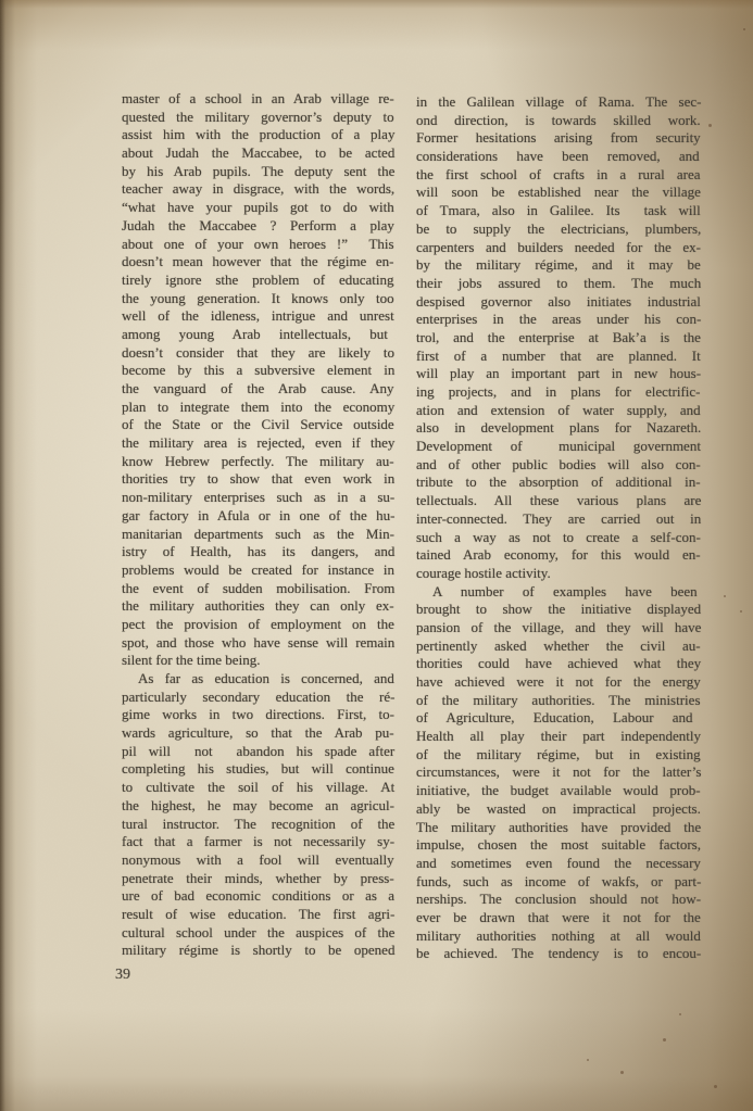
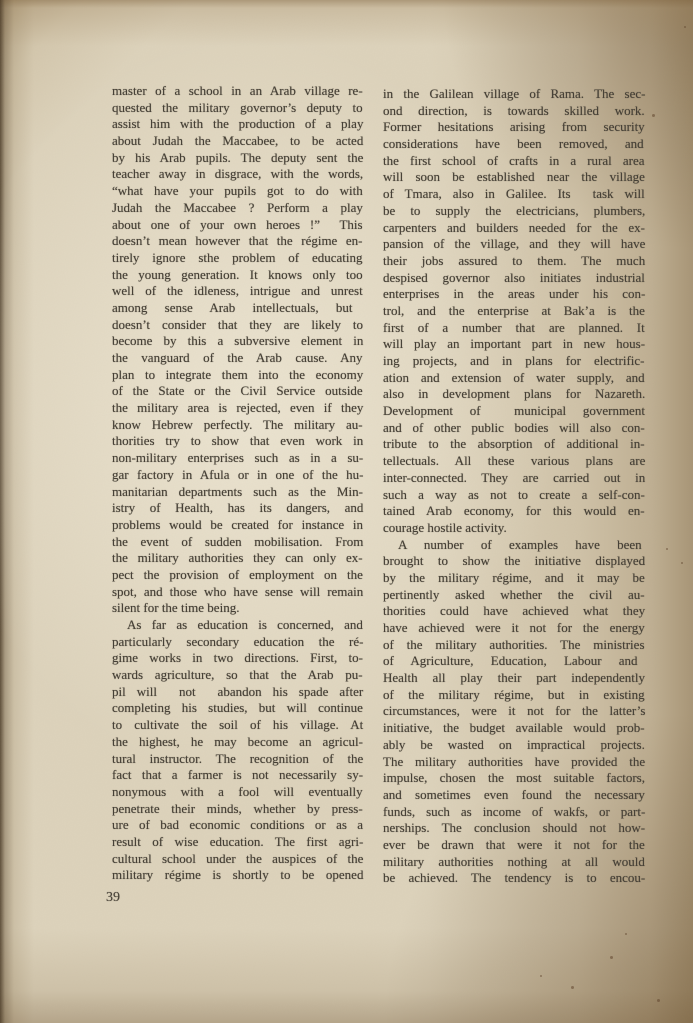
  master of a school in an Arab village re-
  quested the military governor’s deputy to
  assist him with the production of a play
  about Judah the Maccabee, to be acted
  by his Arab pupils. The deputy sent the
  teacher away in disgrace, with the words,
  “what have your pupils got to do with
  Judah the Maccabee ? Perform a play
  about one of your own heroes !” This
  doesn’t mean however that the régime en-
  tirely ignore sthe problem of educating
  the young generation. It knows only too
  well of the idleness, intrigue and unrest
- among young Arab intellectuals, but
+ among sense Arab intellectuals, but
  doesn’t consider that they are likely to
  become by this a subversive element in
  the vanguard of the Arab cause. Any
  plan to integrate them into the economy
  of the State or the Civil Service outside
  the military area is rejected, even if they
  know Hebrew perfectly. The military au-
  thorities try to show that even work in
  non-military enterprises such as in a su-
  gar factory in Afula or in one of the hu-
  manitarian departments such as the Min-
  istry of Health, has its dangers, and
  problems would be created for instance in
  the event of sudden mobilisation. From
  the military authorities they can only ex-
  pect the provision of employment on the
  spot, and those who have sense will remain
  silent for the time being.
  As far as education is concerned, and
  particularly secondary education the ré-
  gime works in two directions. First, to-
  wards agriculture, so that the Arab pu-
  pil will not abandon his spade after
  completing his studies, but will continue
  to cultivate the soil of his village. At
  the highest, he may become an agricul-
  tural instructor. The recognition of the
  fact that a farmer is not necessarily sy-
  nonymous with a fool will eventually
  penetrate their minds, whether by press-
  ure of bad economic conditions or as a
  result of wise education. The first agri-
  cultural school under the auspices of the
  military régime is shortly to be opened
  in the Galilean village of Rama. The sec-
  ond direction, is towards skilled work.
  Former hesitations arising from security
  considerations have been removed, and
  the first school of crafts in a rural area
  will soon be established near the village
  of Tmara, also in Galilee. Its task will
  be to supply the electricians, plumbers,
  carpenters and builders needed for the ex-
- by the military régime, and it may be
+ pansion of the village, and they will have
  their jobs assured to them. The much
  despised governor also initiates industrial
  enterprises in the areas under his con-
  trol, and the enterprise at Bak’a is the
  first of a number that are planned. It
  will play an important part in new hous-
  ing projects, and in plans for electrific-
  ation and extension of water supply, and
  also in development plans for Nazareth.
  Development of municipal government
  and of other public bodies will also con-
  tribute to the absorption of additional in-
  tellectuals. All these various plans are
  inter-connected. They are carried out in
  such a way as not to create a self-con-
  tained Arab economy, for this would en-
  courage hostile activity.
  A number of examples have been
  brought to show the initiative displayed
- pansion of the village, and they will have
+ by the military régime, and it may be
  pertinently asked whether the civil au-
  thorities could have achieved what they
  have achieved were it not for the energy
  of the military authorities. The ministries
  of Agriculture, Education, Labour and
  Health all play their part independently
  of the military régime, but in existing
  circumstances, were it not for the latter’s
  initiative, the budget available would prob-
  ably be wasted on impractical projects.
  The military authorities have provided the
  impulse, chosen the most suitable factors,
  and sometimes even found the necessary
  funds, such as income of wakfs, or part-
  nerships. The conclusion should not how-
  ever be drawn that were it not for the
  military authorities nothing at all would
  be achieved. The tendency is to encou-
  39
